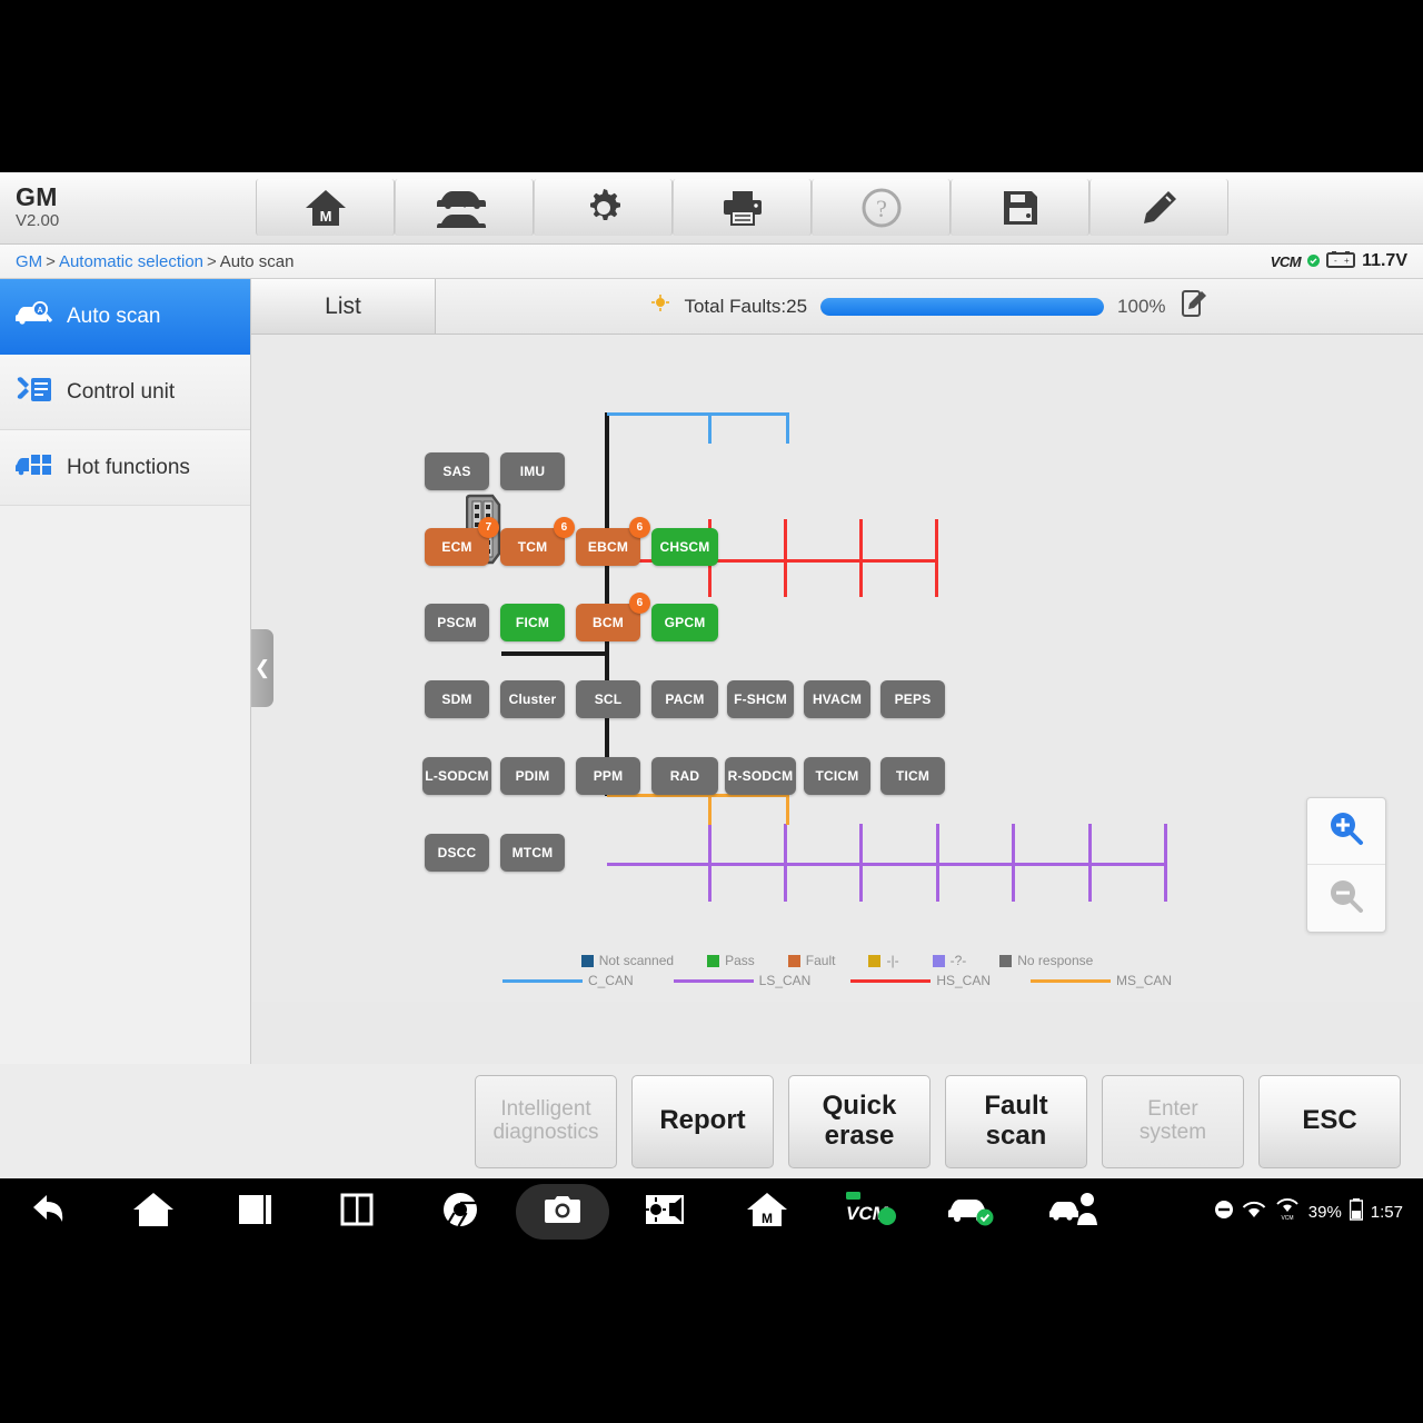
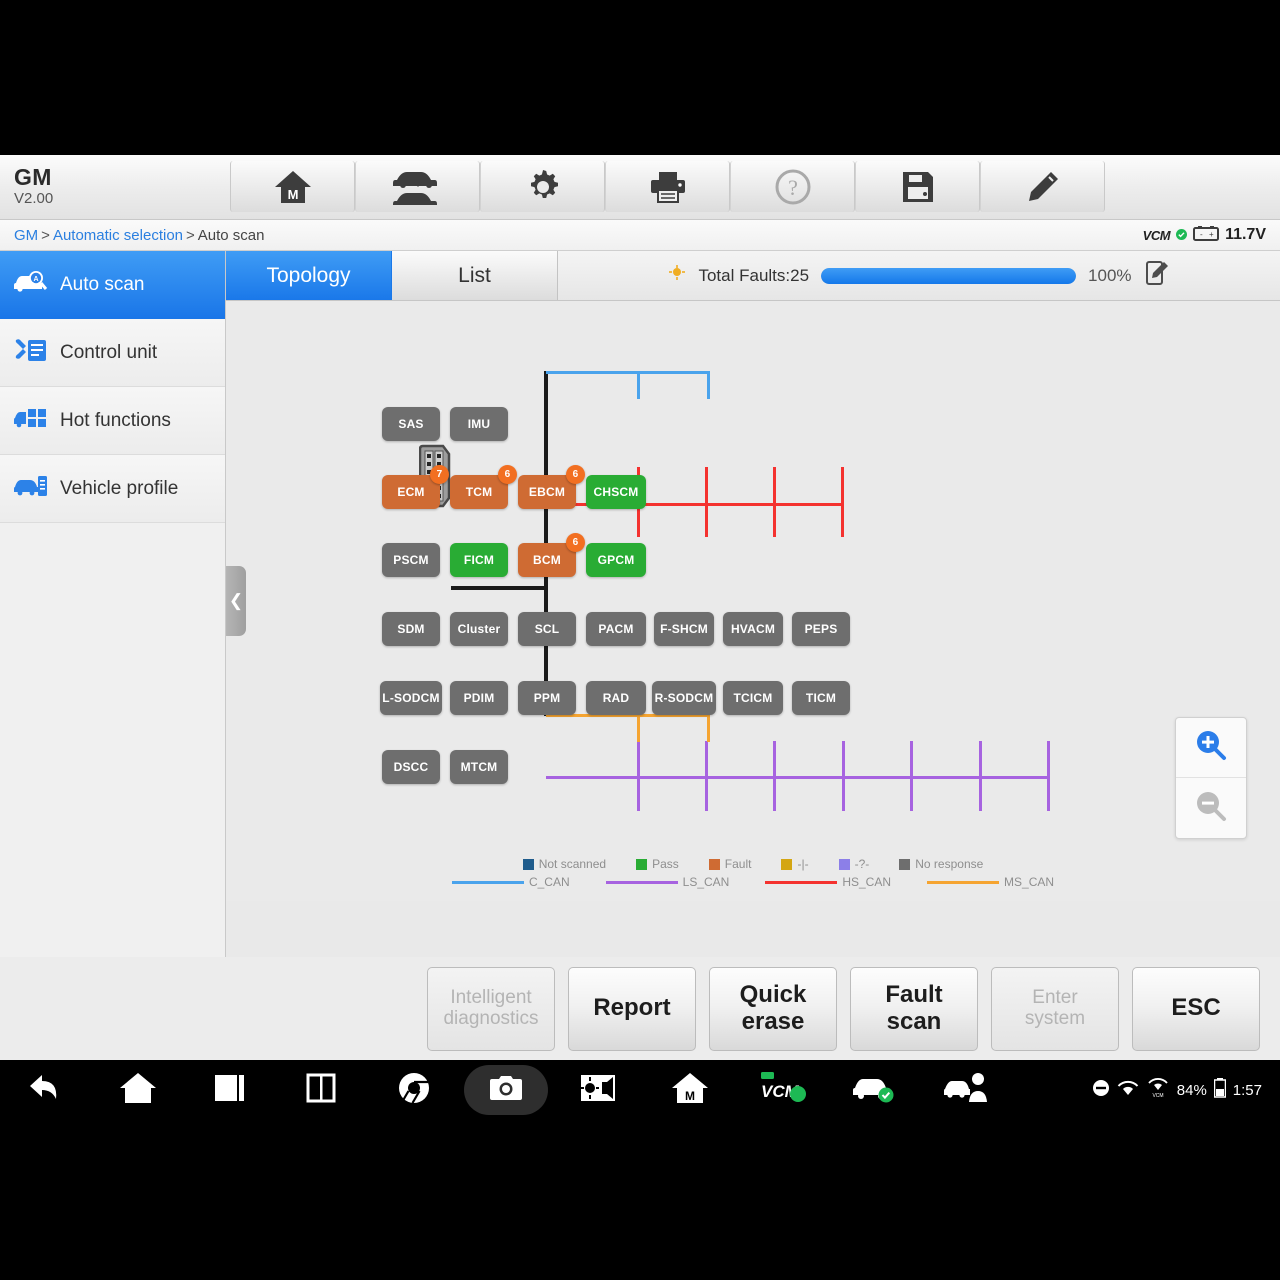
  GM
  V2.00
  M
  ?
  GM
  >
  Automatic selection
  >
  Auto scan
  VCM
  -
  +
  11.7V
  Auto scan
  Control unit
  Hot functions
+ Vehicle profile
+ Topology
  List
  Total Faults:25
  100%
  ❮
  SAS
  IMU
  ECM
  7
  TCM
  6
  EBCM
  6
  CHSCM
  PSCM
  FICM
  BCM
  6
  GPCM
  SDM
  Cluster
  SCL
  PACM
  F-SHCM
  HVACM
  PEPS
  L-SODCM
  PDIM
  PPM
  RAD
  R-SODCM
  TCICM
  TICM
  DSCC
  MTCM
  Not scanned
  Pass
  Fault
  -|-
  -?-
  No response
  C_CAN
  LS_CAN
  HS_CAN
  MS_CAN
  Intelligent
  diagnostics
  Report
  Quick
  erase
  Fault scan
  Enter
  system
  ESC
  M
- 39%
+ 84%
  1:57
